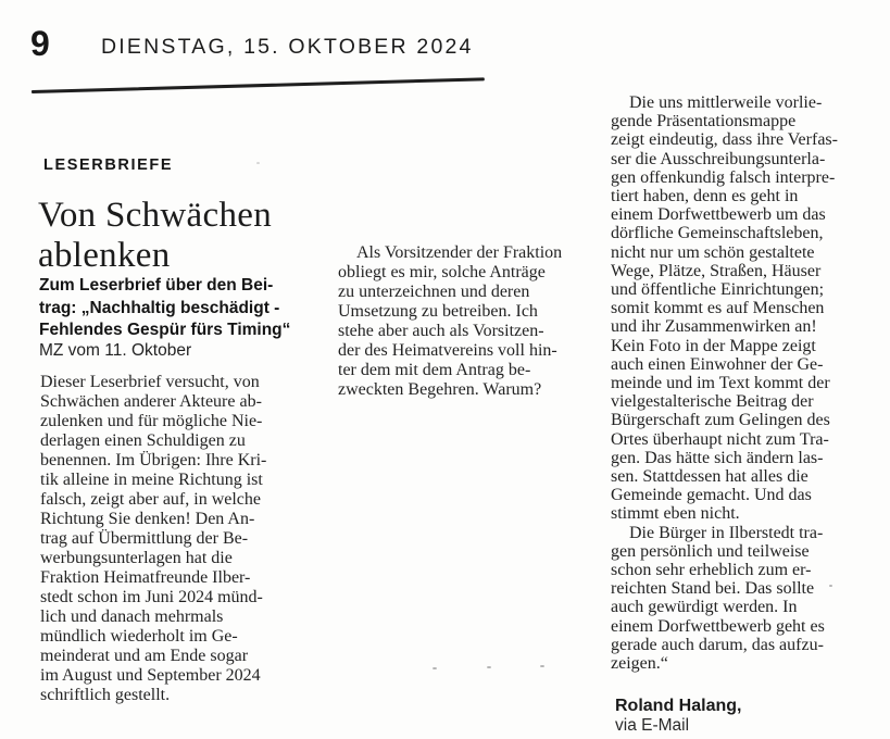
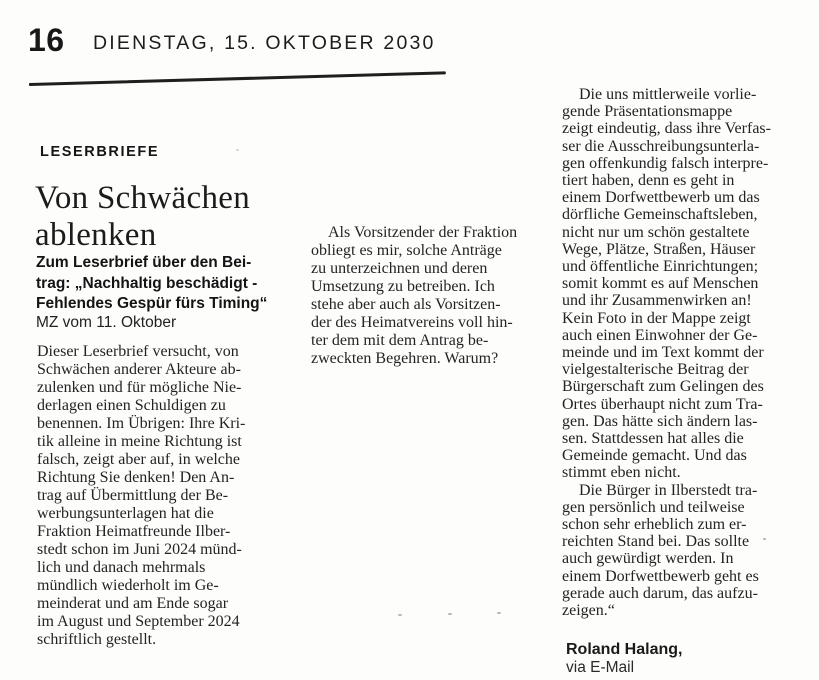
- 9
+ 16
- DIENSTAG, 15. OKTOBER 2024
+ DIENSTAG, 15. OKTOBER 2030
  LESERBRIEFE
  Von Schwächen
  ablenken
  Zum Leserbrief über den Bei-
  trag: „Nachhaltig beschädigt -
  Fehlendes Gespür fürs Timing“
  MZ vom 11. Oktober
  Dieser Leserbrief versucht, von
  Schwächen anderer Akteure ab-
  zulenken und für mögliche Nie-
  derlagen einen Schuldigen zu
  benennen. Im Übrigen: Ihre Kri-
  tik alleine in meine Richtung ist
  falsch, zeigt aber auf, in welche
  Richtung Sie denken! Den An-
  trag auf Übermittlung der Be-
  werbungsunterlagen hat die
  Fraktion Heimatfreunde Ilber-
  stedt schon im Juni 2024 münd-
  lich und danach mehrmals
  mündlich wiederholt im Ge-
  meinderat und am Ende sogar
  im August und September 2024
  schriftlich gestellt.
  Als Vorsitzender der Fraktion
  obliegt es mir, solche Anträge
  zu unterzeichnen und deren
  Umsetzung zu betreiben. Ich
  stehe aber auch als Vorsitzen-
  der des Heimatvereins voll hin-
  ter dem mit dem Antrag be-
  zweckten Begehren. Warum?
  Die uns mittlerweile vorlie-
  gende Präsentationsmappe
  zeigt eindeutig, dass ihre Verfas-
  ser die Ausschreibungsunterla-
  gen offenkundig falsch interpre-
  tiert haben, denn es geht in
  einem Dorfwettbewerb um das
  dörfliche Gemeinschaftsleben,
  nicht nur um schön gestaltete
  Wege, Plätze, Straßen, Häuser
  und öffentliche Einrichtungen;
  somit kommt es auf Menschen
  und ihr Zusammenwirken an!
  Kein Foto in der Mappe zeigt
  auch einen Einwohner der Ge-
  meinde und im Text kommt der
  vielgestalterische Beitrag der
  Bürgerschaft zum Gelingen des
  Ortes überhaupt nicht zum Tra-
  gen. Das hätte sich ändern las-
  sen. Stattdessen hat alles die
  Gemeinde gemacht. Und das
  stimmt eben nicht.
  Die Bürger in Ilberstedt tra-
  gen persönlich und teilweise
  schon sehr erheblich zum er-
  reichten Stand bei. Das sollte
  auch gewürdigt werden. In
  einem Dorfwettbewerb geht es
  gerade auch darum, das aufzu-
  zeigen.“
  Roland Halang,
  via E-Mail
